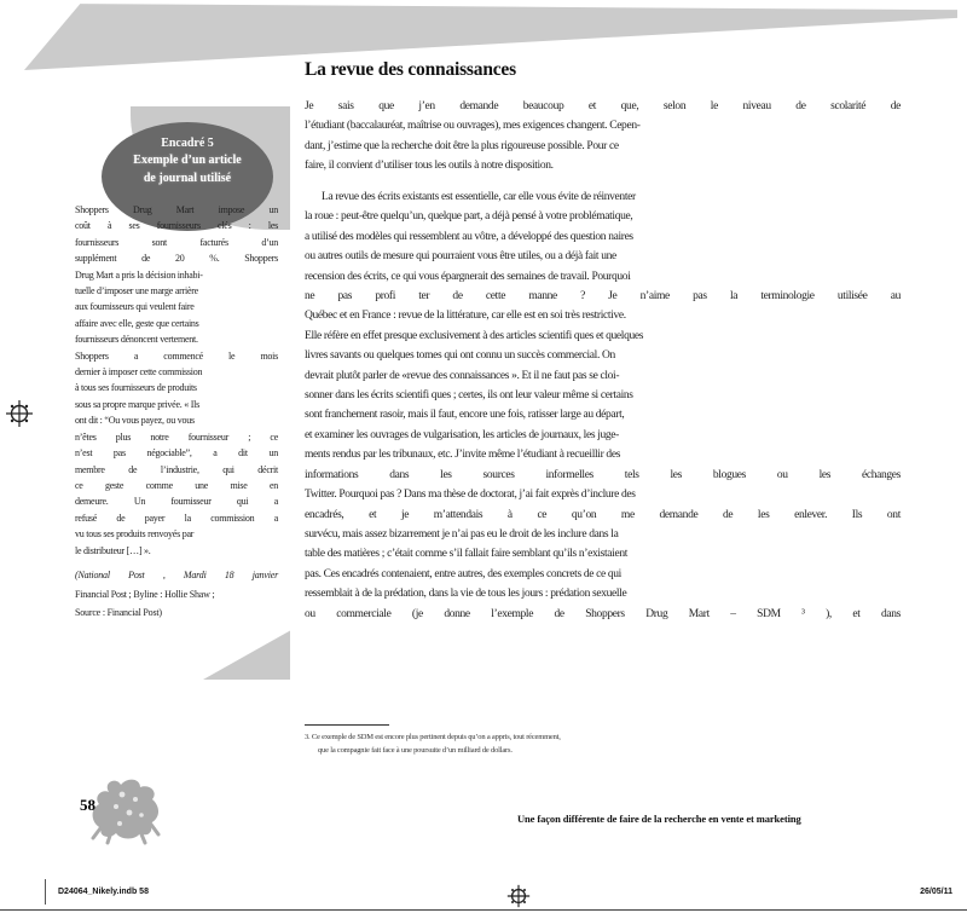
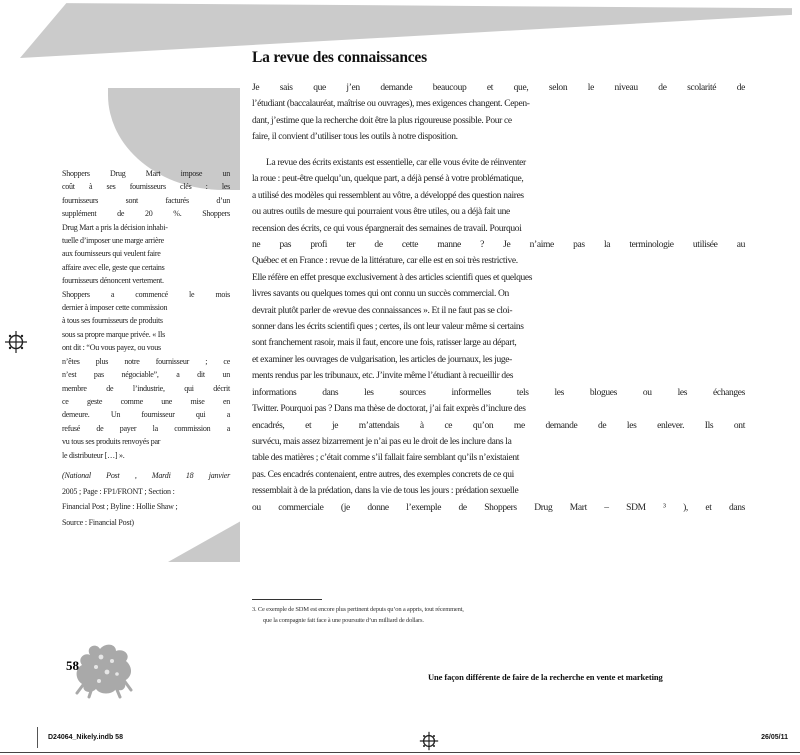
- Encadré 5
- Exemple d’un article
- de journal utilisé
  Shoppers Drug Mart impose un
  coût à ses fournisseurs clés : les
  fournisseurs sont facturés d’un
  supplément de 20 %. Shoppers
  Drug Mart a pris la décision inhabi-
  tuelle d’imposer une marge arrière
  aux fournisseurs qui veulent faire
  affaire avec elle, geste que certains
  fournisseurs dénoncent vertement.
  Shoppers a commencé le mois
  dernier à imposer cette commission
  à tous ses fournisseurs de produits
  sous sa propre marque privée. « Ils
  ont dit : “Ou vous payez, ou vous
  n’êtes plus notre fournisseur ; ce
  n’est pas négociable”, a dit un
  membre de l’industrie, qui décrit
  ce geste comme une mise en
  demeure. Un fournisseur qui a
  refusé de payer la commission a
  vu tous ses produits renvoyés par
  le distributeur […] ».
  (National Post , Mardi 18 janvier
+ 2005 ; Page : FP1/FRONT ; Section :
  Financial Post ; Byline : Hollie Shaw ;
  Source : Financial Post)
  La revue des connaissances
  Je sais que j’en demande beaucoup et que, selon le niveau de scolarité de
  l’étudiant (baccalauréat, maîtrise ou ouvrages), mes exigences changent. Cepen-
  dant, j’estime que la recherche doit être la plus rigoureuse possible. Pour ce
  faire, il convient d’utiliser tous les outils à notre disposition.
  La revue des écrits existants est essentielle, car elle vous évite de réinventer
  la roue : peut-être quelqu’un, quelque part, a déjà pensé à votre problématique,
  a utilisé des modèles qui ressemblent au vôtre, a développé des question naires
  ou autres outils de mesure qui pourraient vous être utiles, ou a déjà fait une
  recension des écrits, ce qui vous épargnerait des semaines de travail. Pourquoi
  ne pas profi ter de cette manne ? Je n’aime pas la terminologie utilisée au
  Québec et en France : revue de la littérature, car elle est en soi très restrictive.
  Elle réfère en effet presque exclusivement à des articles scientifi ques et quelques
  livres savants ou quelques tomes qui ont connu un succès commercial. On
  devrait plutôt parler de «revue des connaissances ». Et il ne faut pas se cloi-
  sonner dans les écrits scientifi ques ; certes, ils ont leur valeur même si certains
  sont franchement rasoir, mais il faut, encore une fois, ratisser large au départ,
  et examiner les ouvrages de vulgarisation, les articles de journaux, les juge-
  ments rendus par les tribunaux, etc. J’invite même l’étudiant à recueillir des
  informations dans les sources informelles tels les blogues ou les échanges
  Twitter. Pourquoi pas ? Dans ma thèse de doctorat, j’ai fait exprès d’inclure des
  encadrés, et je m’attendais à ce qu’on me demande de les enlever. Ils ont
  survécu, mais assez bizarrement je n’ai pas eu le droit de les inclure dans la
  table des matières ; c’était comme s’il fallait faire semblant qu’ils n’existaient
  pas. Ces encadrés contenaient, entre autres, des exemples concrets de ce qui
  ressemblait à de la prédation, dans la vie de tous les jours : prédation sexuelle
  ou commerciale (je donne l’exemple de Shoppers Drug Mart – SDM ³ ), et dans
  Une façon différente de faire de la recherche en vente et marketing
  58
